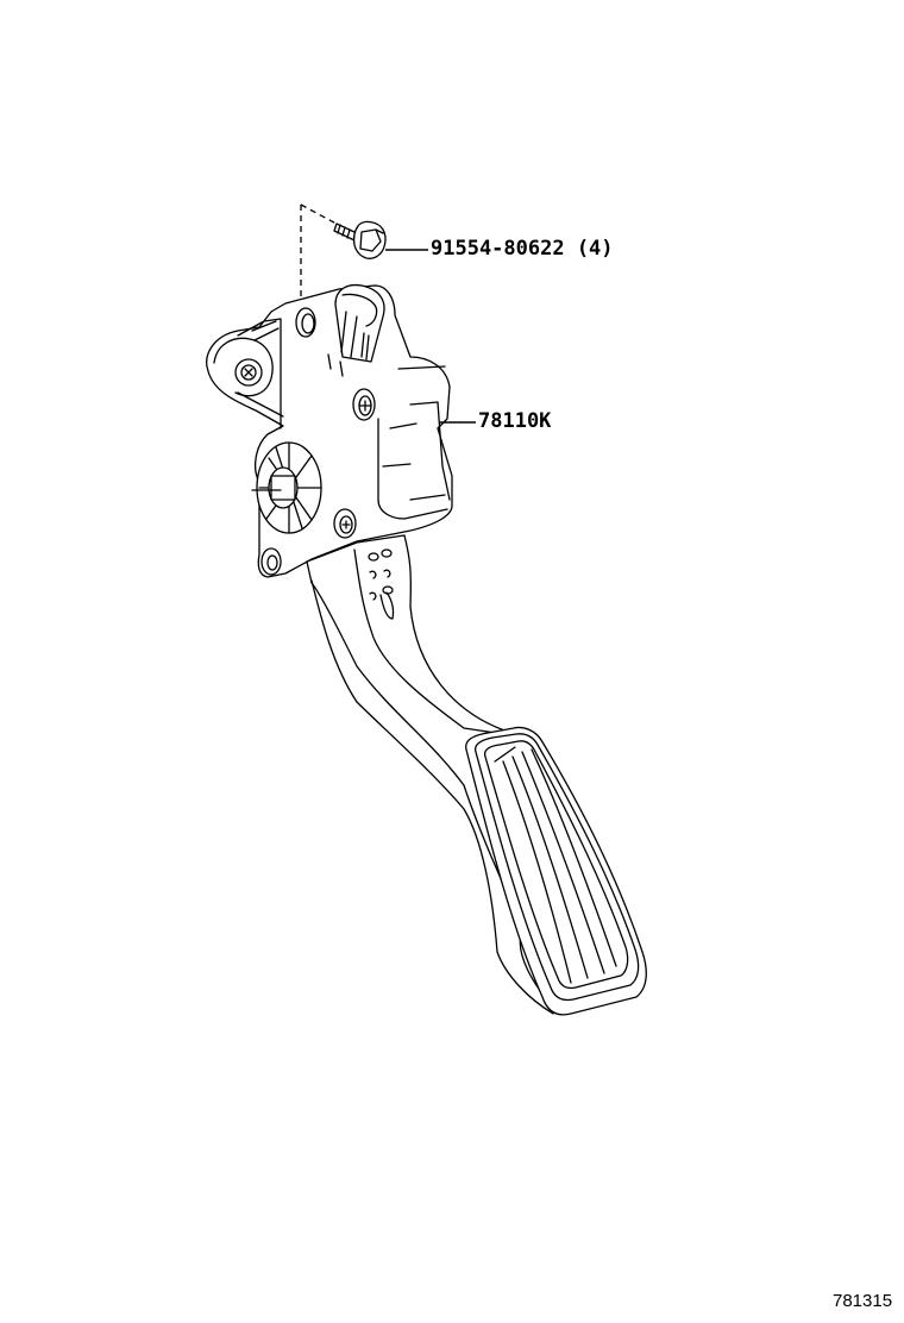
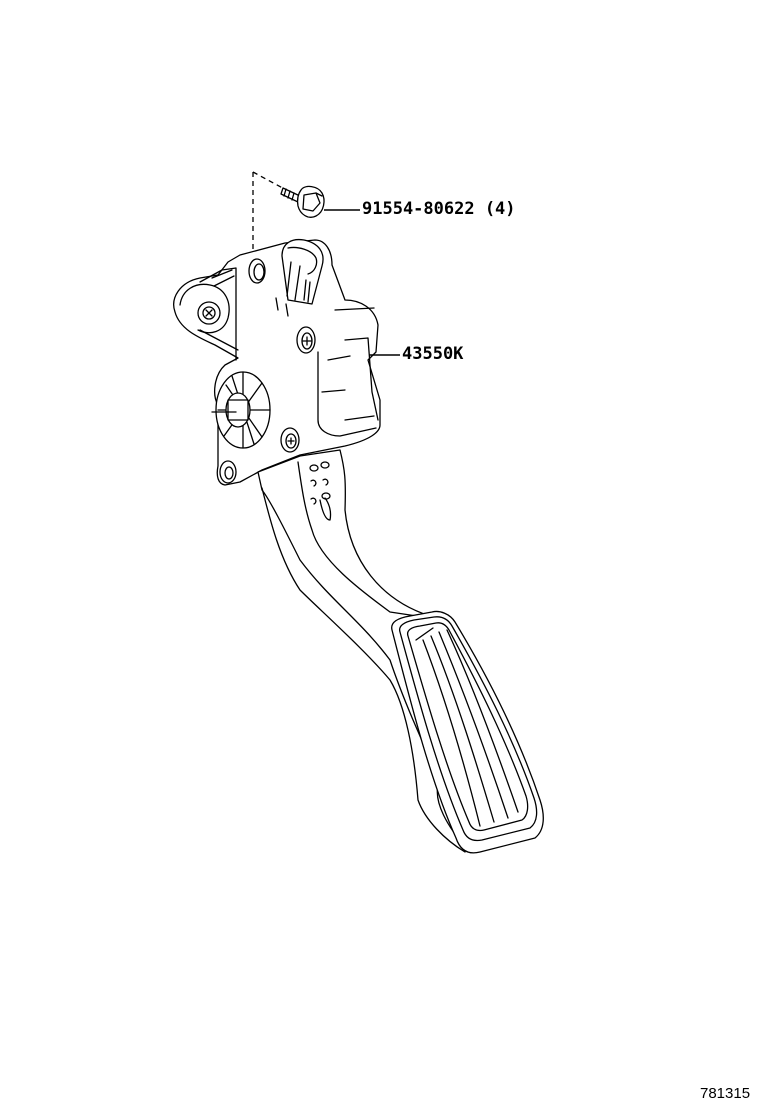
  91554-80622 (4)
- 78110K
+ 43550K
  781315
